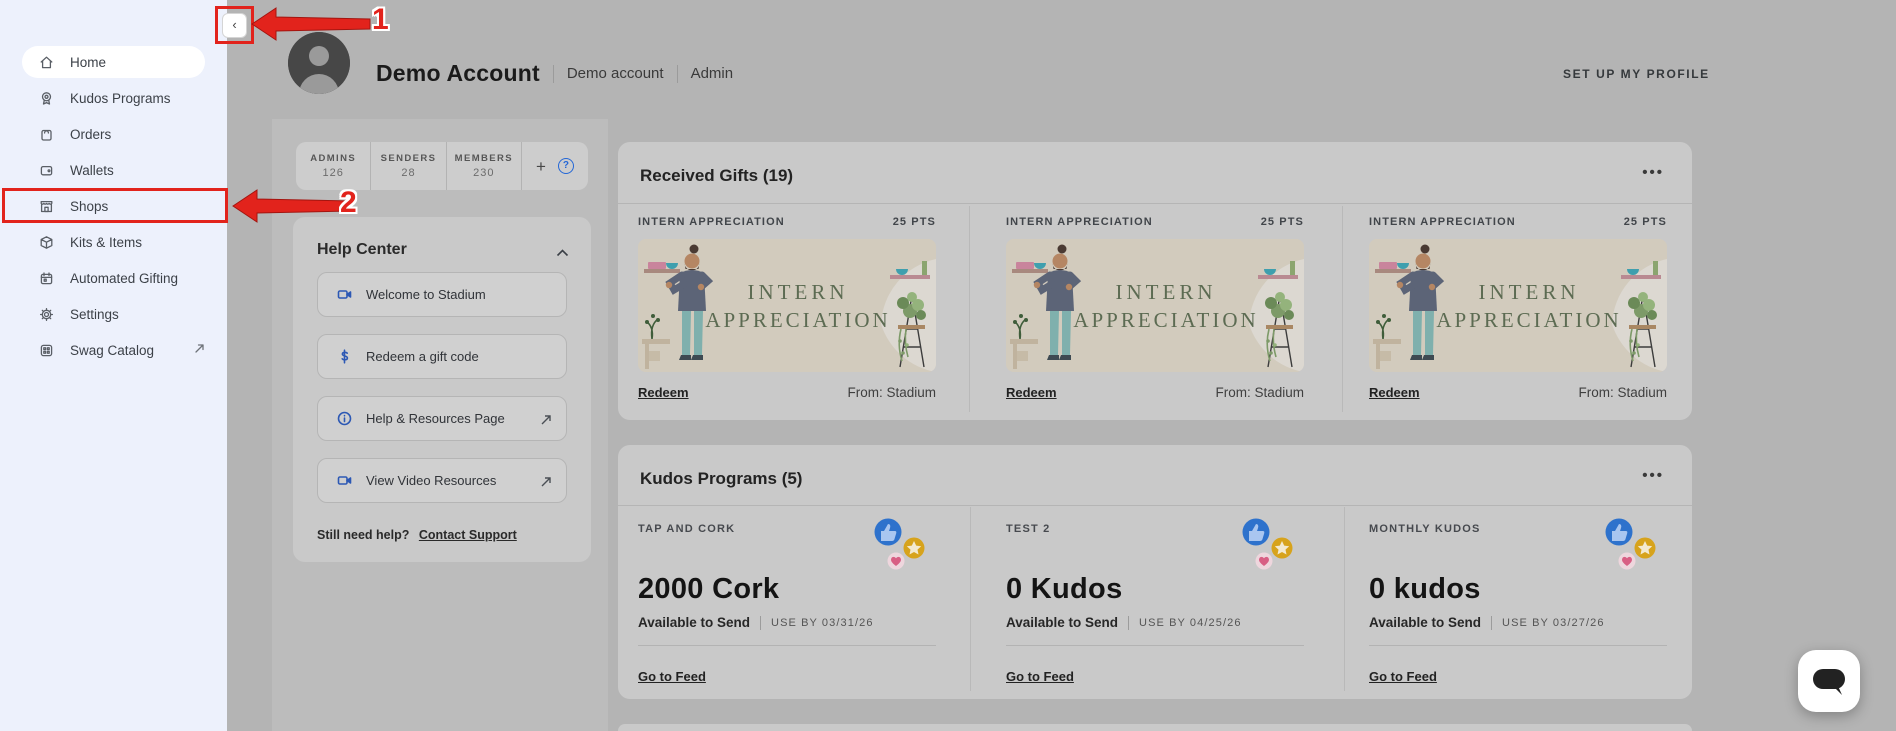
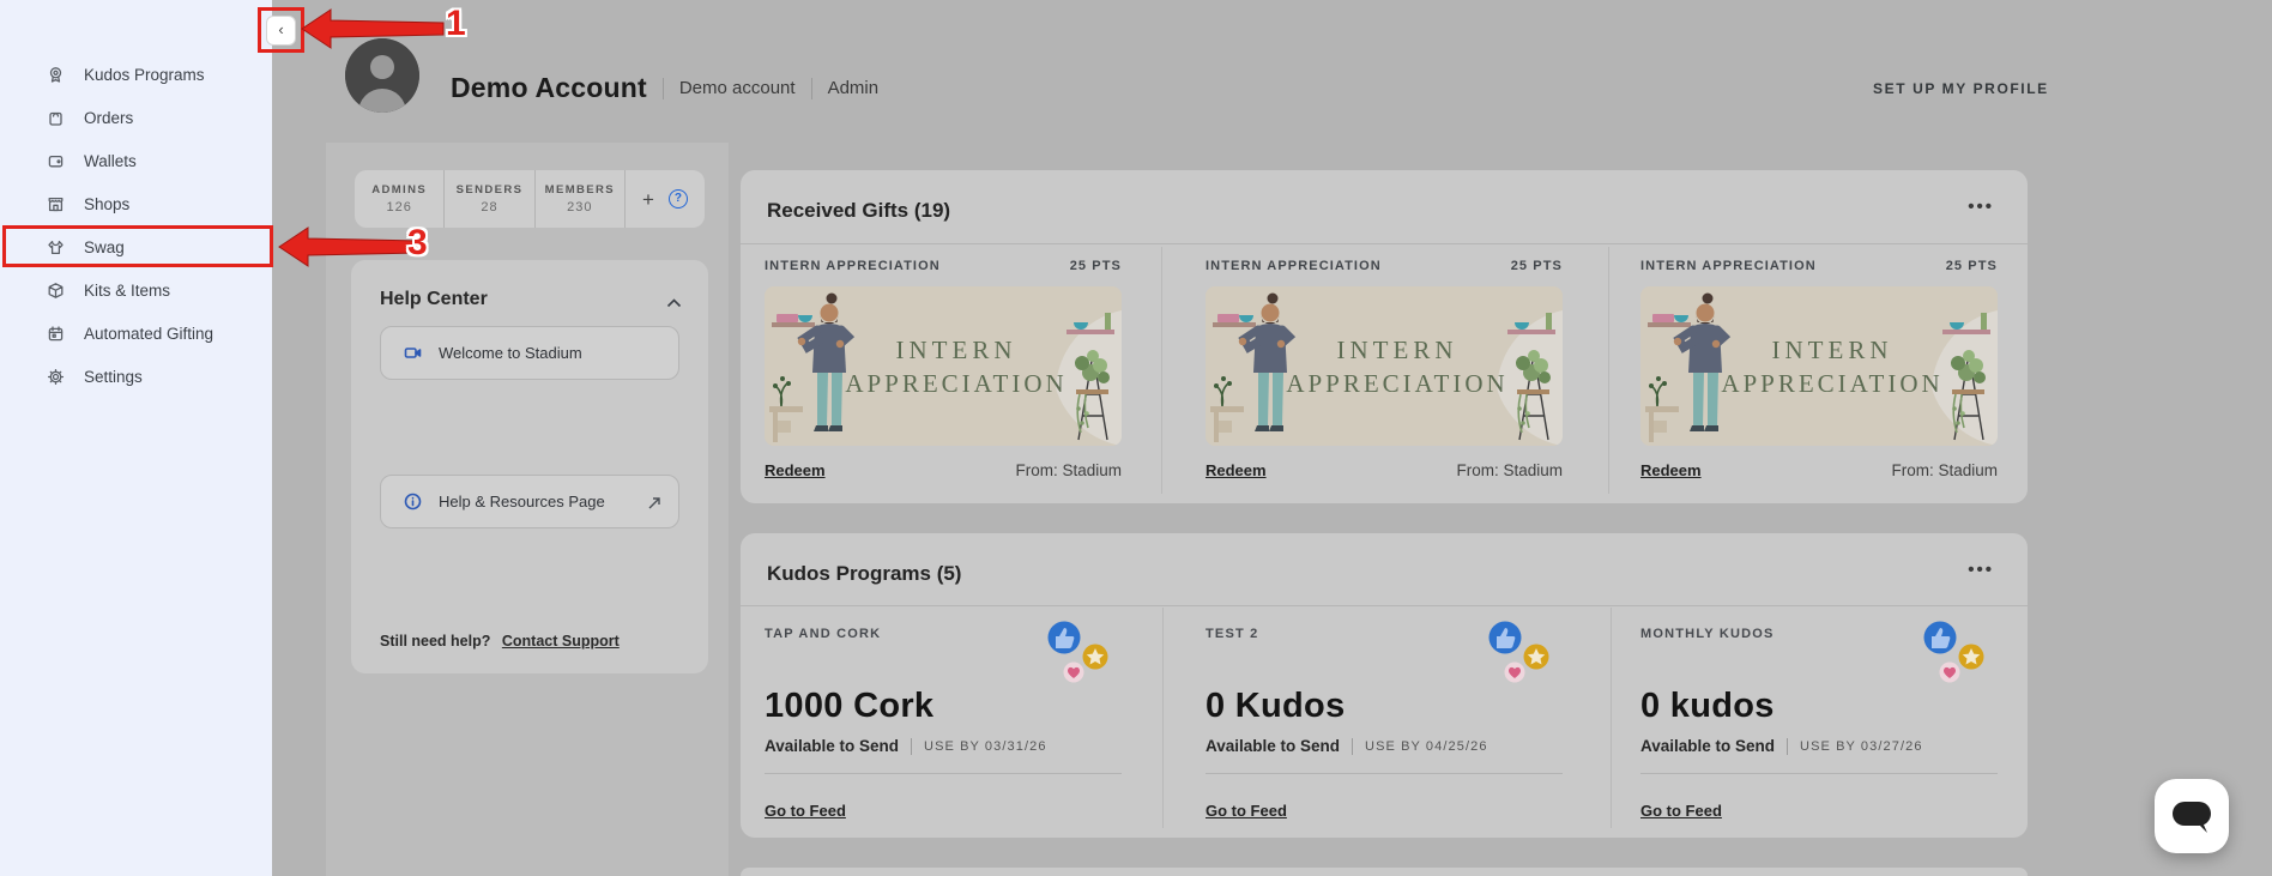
- Home
  Kudos Programs
  Orders
  Wallets
  Shops
+ Swag
  Kits & Items
  Automated Gifting
  Settings
- Swag Catalog
  ‹
  1
- 2
+ 3
  Demo Account
  Demo account
  Admin
  SET UP MY PROFILE
  ADMINS
  126
  SENDERS
  28
  MEMBERS
  230
  +
  ?
  Help Center
  Welcome to Stadium
- Redeem a gift code
  Help & Resources Page
- View Video Resources
  Still need help? Contact Support
  Received Gifts (19)
  •••
  INTERN APPRECIATION
  25 PTS
  INTERN
  APPRECIATION
  Redeem
  From: Stadium
  INTERN APPRECIATION
  25 PTS
  INTERN
  APPRECIATION
  Redeem
  From: Stadium
  INTERN APPRECIATION
  25 PTS
  INTERN
  APPRECIATION
  Redeem
  From: Stadium
  Kudos Programs (5)
  •••
  TAP AND CORK
- 2000 Cork
+ 1000 Cork
  Available to Send
  USE BY 03/31/26
  Go to Feed
  TEST 2
  0 Kudos
  Available to Send
  USE BY 04/25/26
  Go to Feed
  MONTHLY KUDOS
  0 kudos
  Available to Send
  USE BY 03/27/26
  Go to Feed
